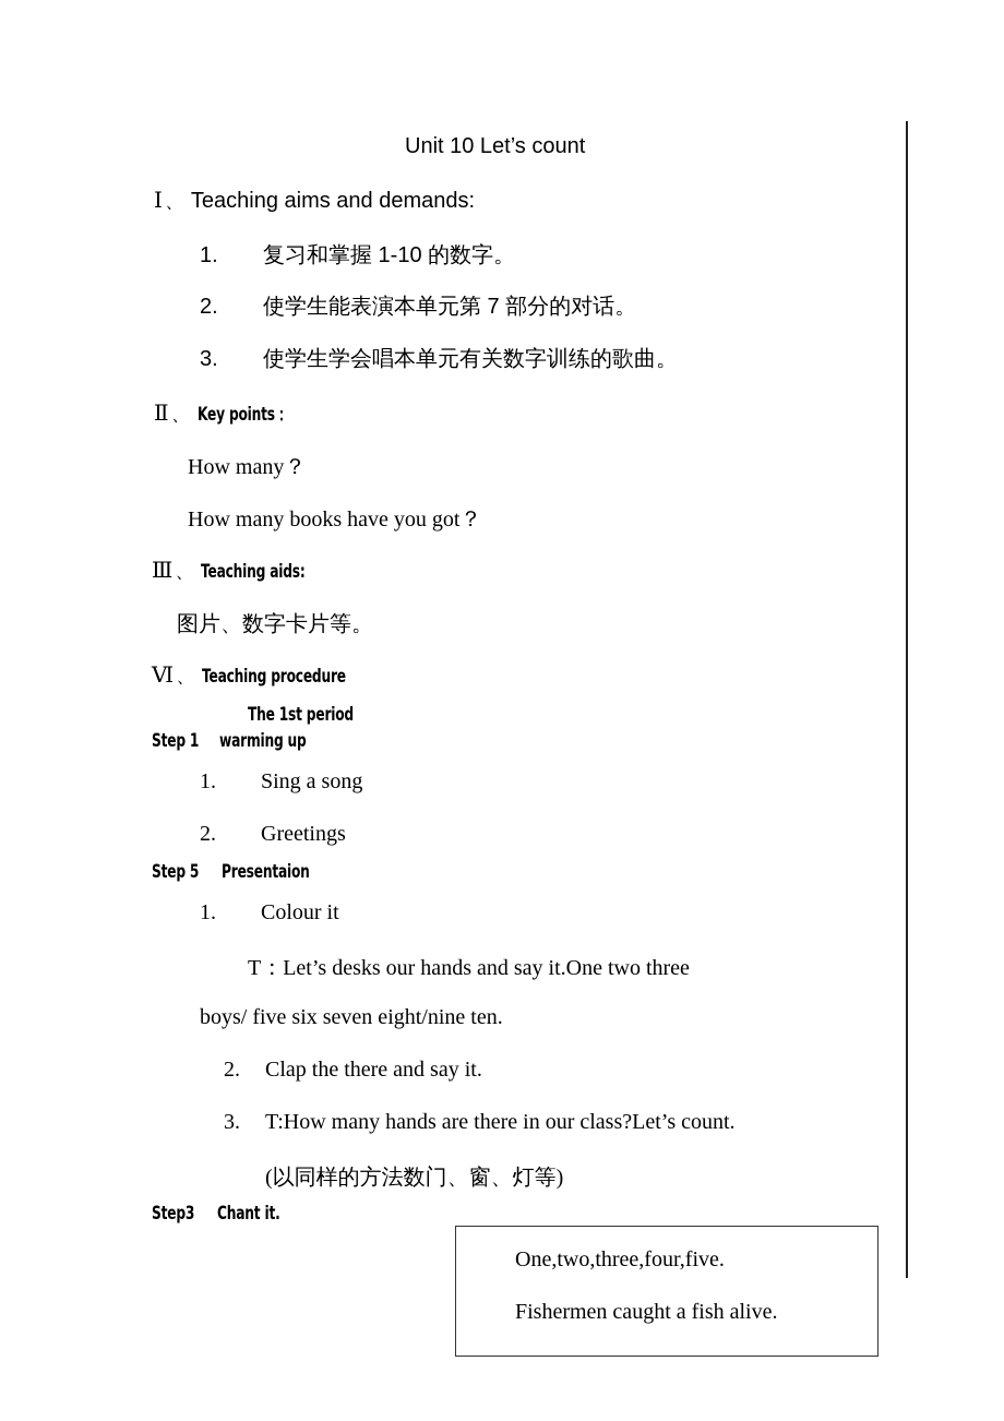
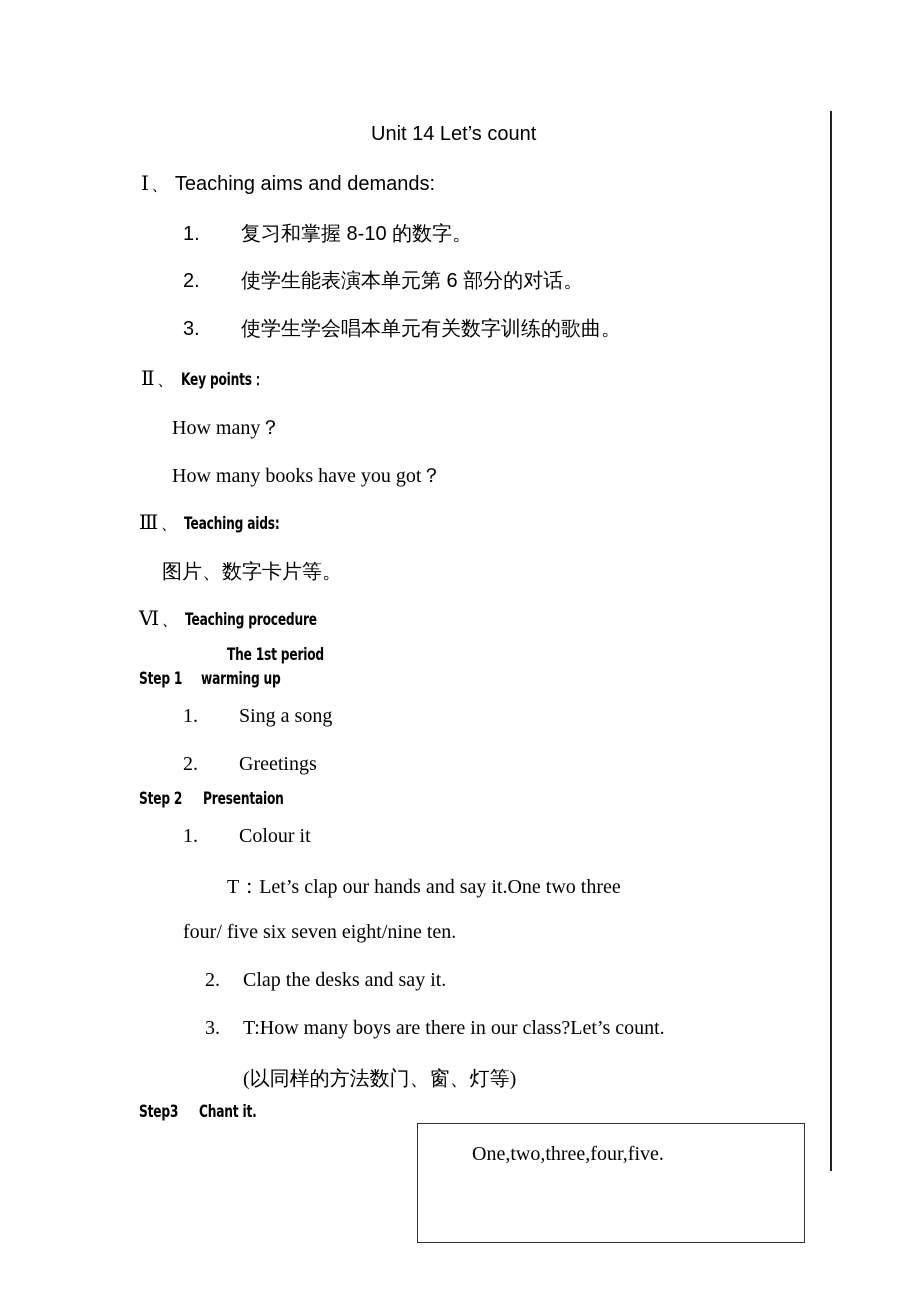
- Unit 10 Let’s count
+ Unit 14 Let’s count
  Ⅰ、 Teaching aims and demands:
- 1. 复习和掌握 1-10 的数字。
+ 1. 复习和掌握 8-10 的数字。
- 2. 使学生能表演本单元第 7 部分的对话。
+ 2. 使学生能表演本单元第 6 部分的对话。
  3. 使学生学会唱本单元有关数字训练的歌曲。
  Ⅱ、 Key points：
  How many？
  How many books have you got？
  Ⅲ、 Teaching aids:
  图片、数字卡片等。
  Ⅵ、 Teaching procedure
  The 1st period
  Step 1
  warming up
  1. Sing a song
  2. Greetings
- Step 5
+ Step 2
  Presentaion
  1. Colour it
- T：Let’s desks our hands and say it.One two three
+ T：Let’s clap our hands and say it.One two three
- boys/ five six seven eight/nine ten.
+ four/ five six seven eight/nine ten.
- 2. Clap the there and say it.
+ 2. Clap the desks and say it.
- 3. T:How many hands are there in our class?Let’s count.
+ 3. T:How many boys are there in our class?Let’s count.
  (以同样的方法数门、窗、灯等)
  Step3
  Chant it.
  One,two,three,four,five.
- Fishermen caught a fish alive.
